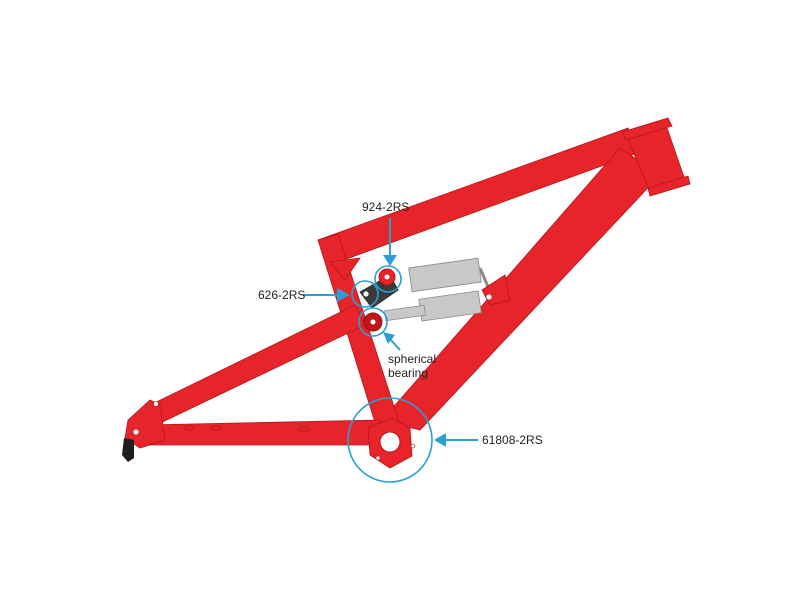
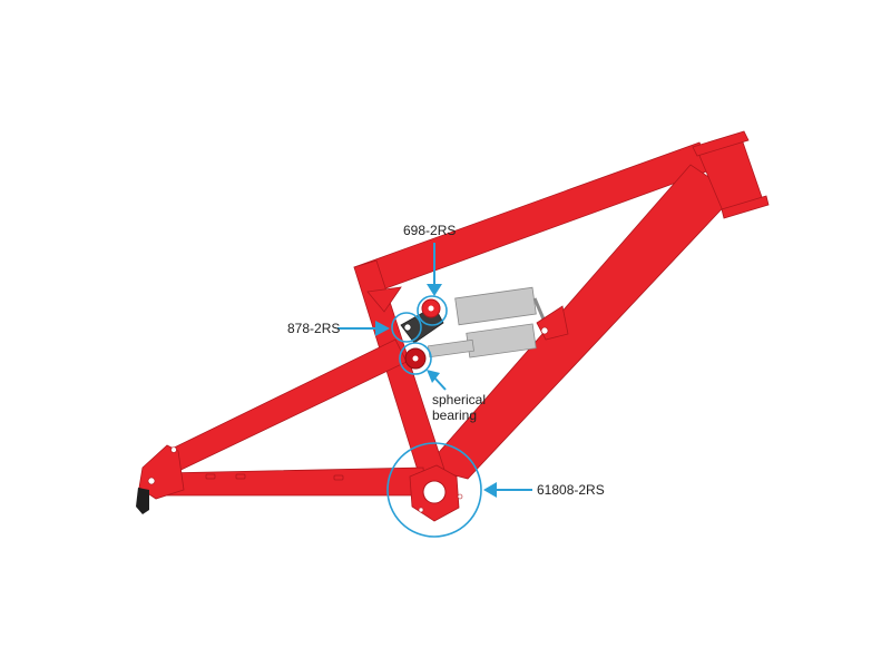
- 924-2RS
+ 698-2RS
- 626-2RS
+ 878-2RS
  spherical
  bearing
  61808-2RS
